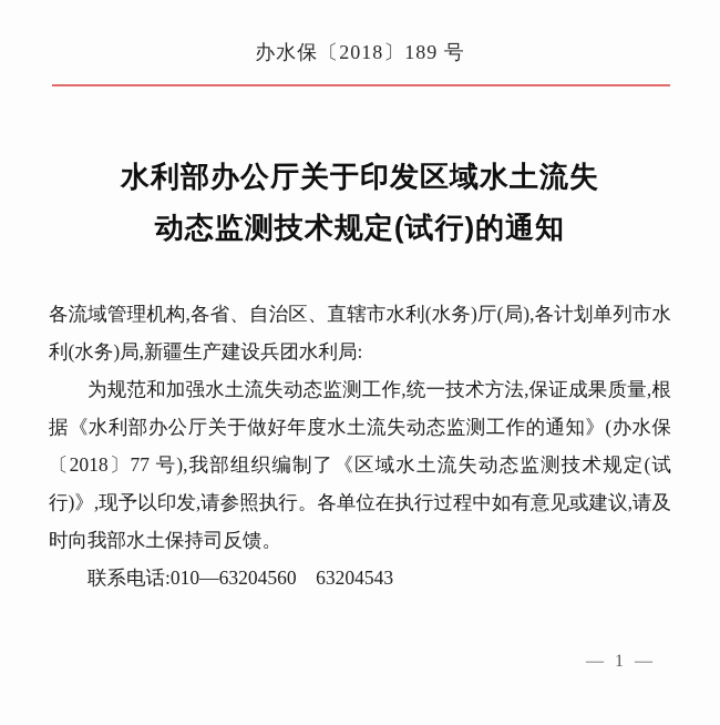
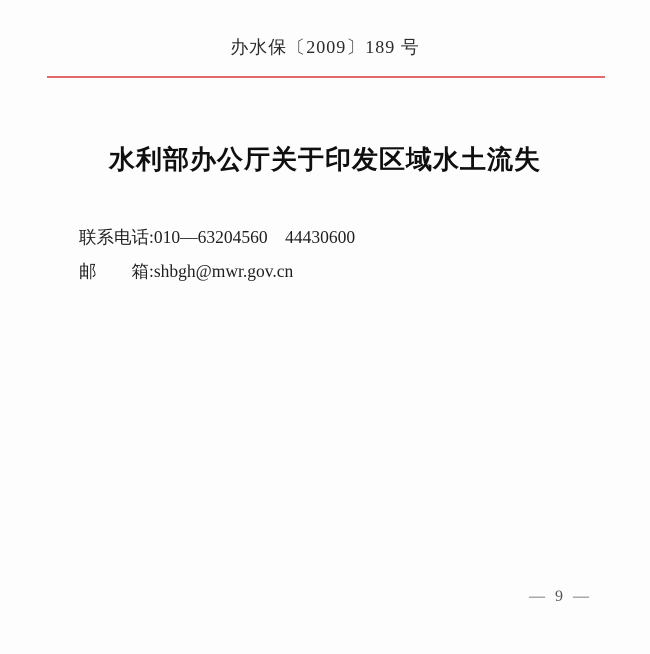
- 办水保〔2018〕189 号
+ 办水保〔2009〕189 号
  水利部办公厅关于印发区域水土流失
- 动态监测技术规定(试行)的通知
- 各流域管理机构,各省、自治区、直辖市水利(水务)厅(局),各计划单列市水利(水务)局,新疆生产建设兵团水利局:
- 为规范和加强水土流失动态监测工作,统一技术方法,保证成果质量,根据《水利部办公厅关于做好年度水土流失动态监测工作的通知》(办水保〔2018〕77 号),我部组织编制了《区域水土流失动态监测技术规定(试行)》,现予以印发,请参照执行。各单位在执行过程中如有意见或建议,请及时向我部水土保持司反馈。
- 联系电话:010—63204560 63204543
+ 联系电话:010—63204560 44430600
+ 邮 箱:shbgh@mwr.gov.cn
- — 1 —
+ — 9 —
